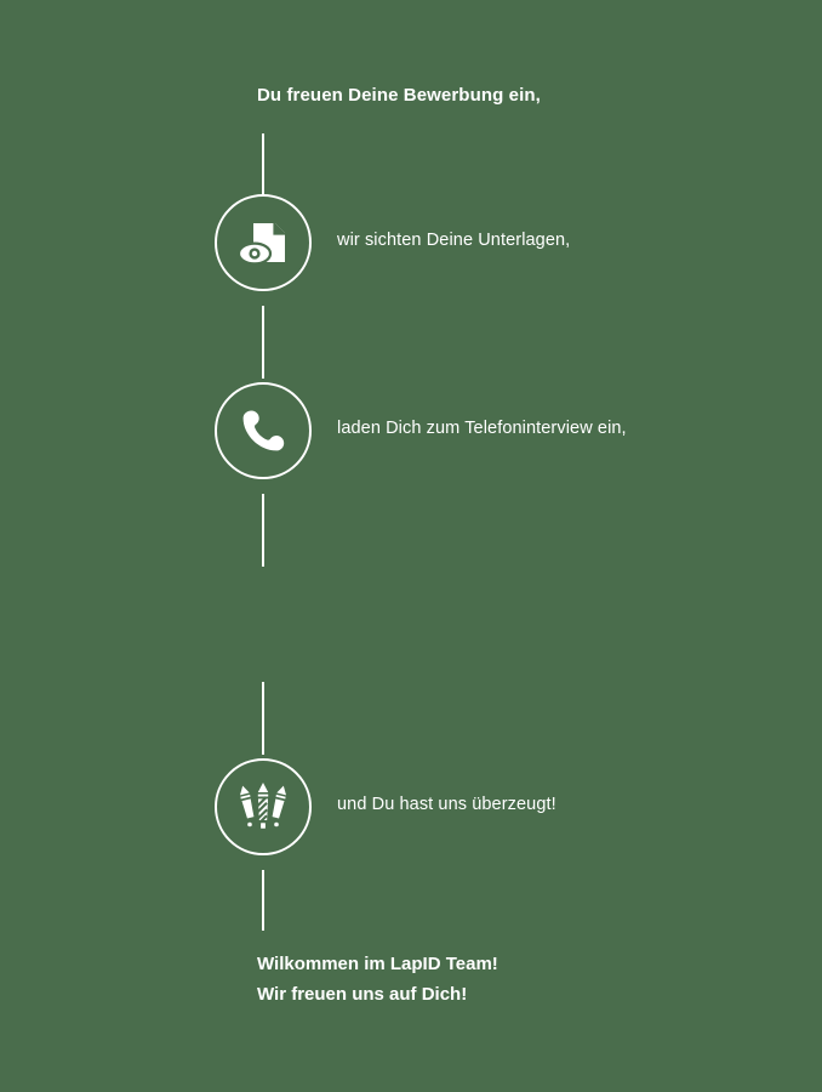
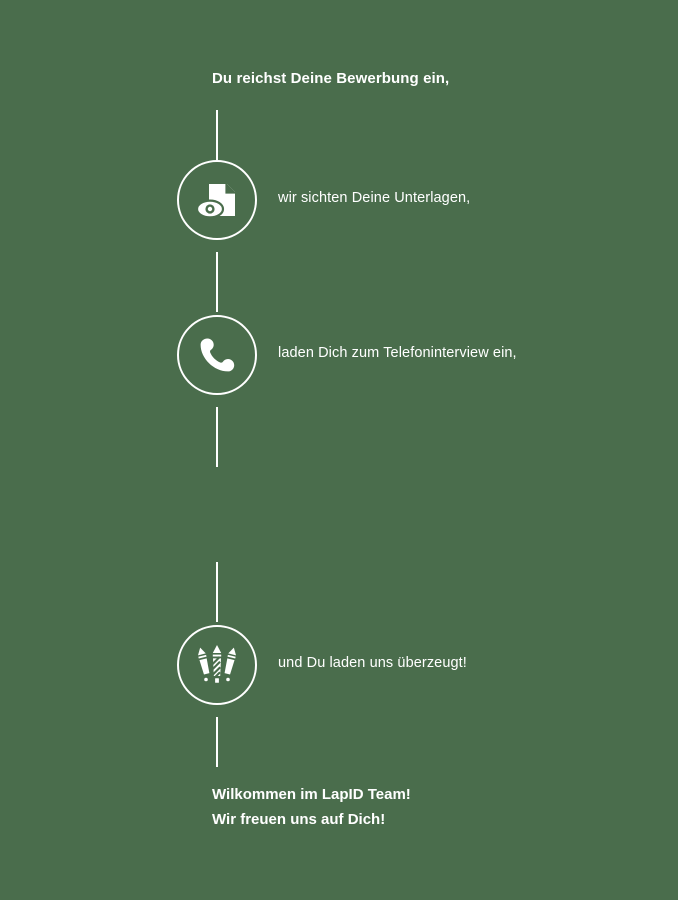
- Du freuen Deine Bewerbung ein,
+ Du reichst Deine Bewerbung ein,
  wir sichten Deine Unterlagen,
  laden Dich zum Telefoninterview ein,
- und Du hast uns überzeugt!
+ und Du laden uns überzeugt!
  Wilkommen im LapID Team!
  Wir freuen uns auf Dich!
